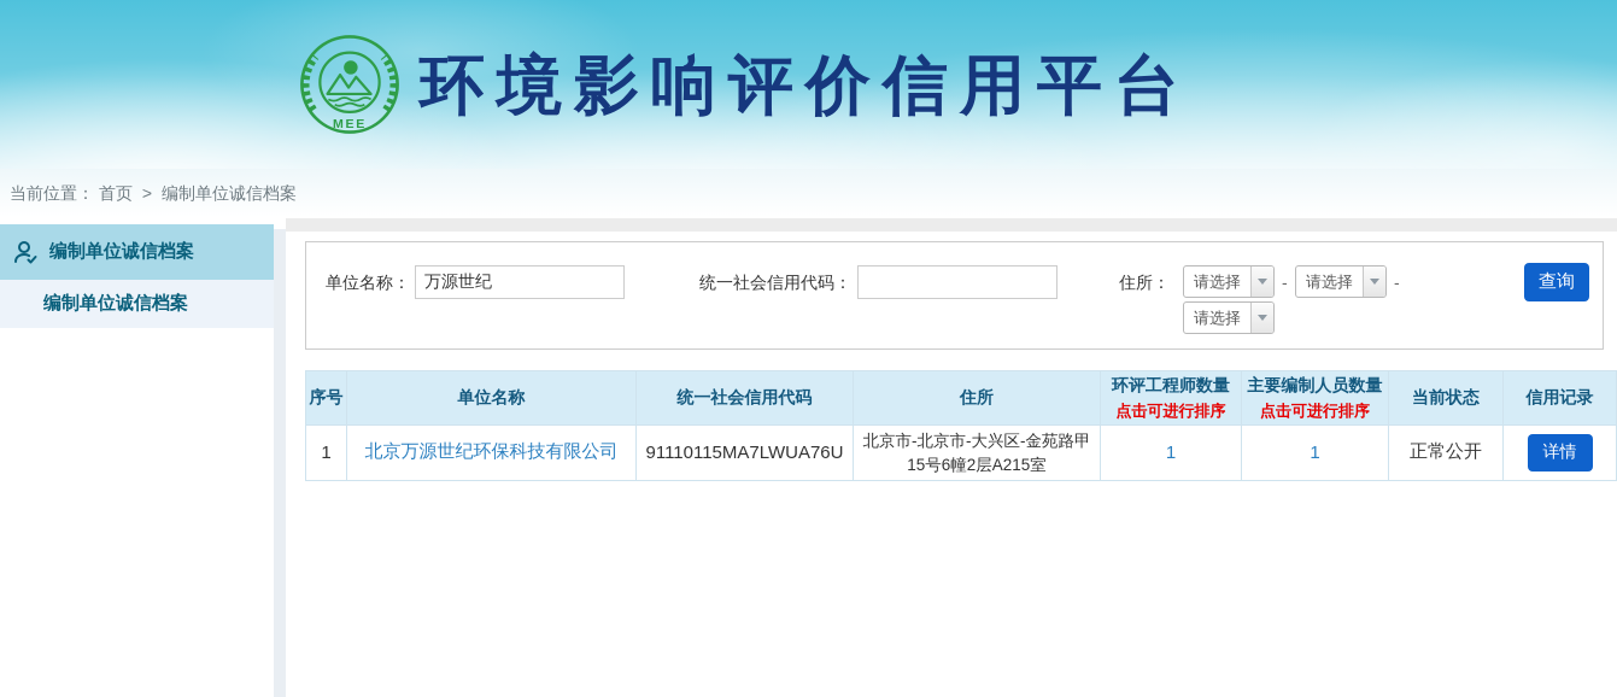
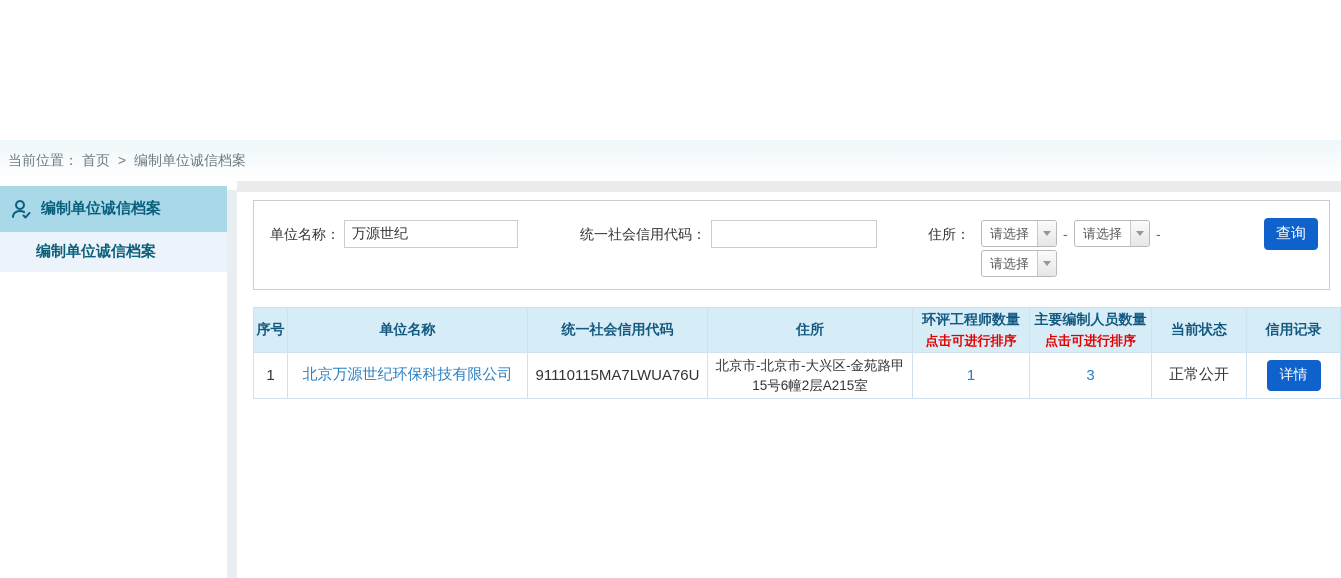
- MEE
- 环境影响评价信用平台
  当前位置： 首页 > 编制单位诚信档案
  编制单位诚信档案
  编制单位诚信档案
  单位名称：
  万源世纪
  统一社会信用代码：
  住所：
  请选择
  -
  请选择
  -
  请选择
  查询
  序号	单位名称	统一社会信用代码	住所	环评工程师数量 点击可进行排序	主要编制人员数量 点击可进行排序	当前状态	信用记录
- 1	北京万源世纪环保科技有限公司	91110115MA7LWUA76U	北京市-北京市-大兴区-金苑路甲15号6幢2层A215室	1	1	正常公开	详情
+ 1	北京万源世纪环保科技有限公司	91110115MA7LWUA76U	北京市-北京市-大兴区-金苑路甲15号6幢2层A215室	1	3	正常公开	详情
